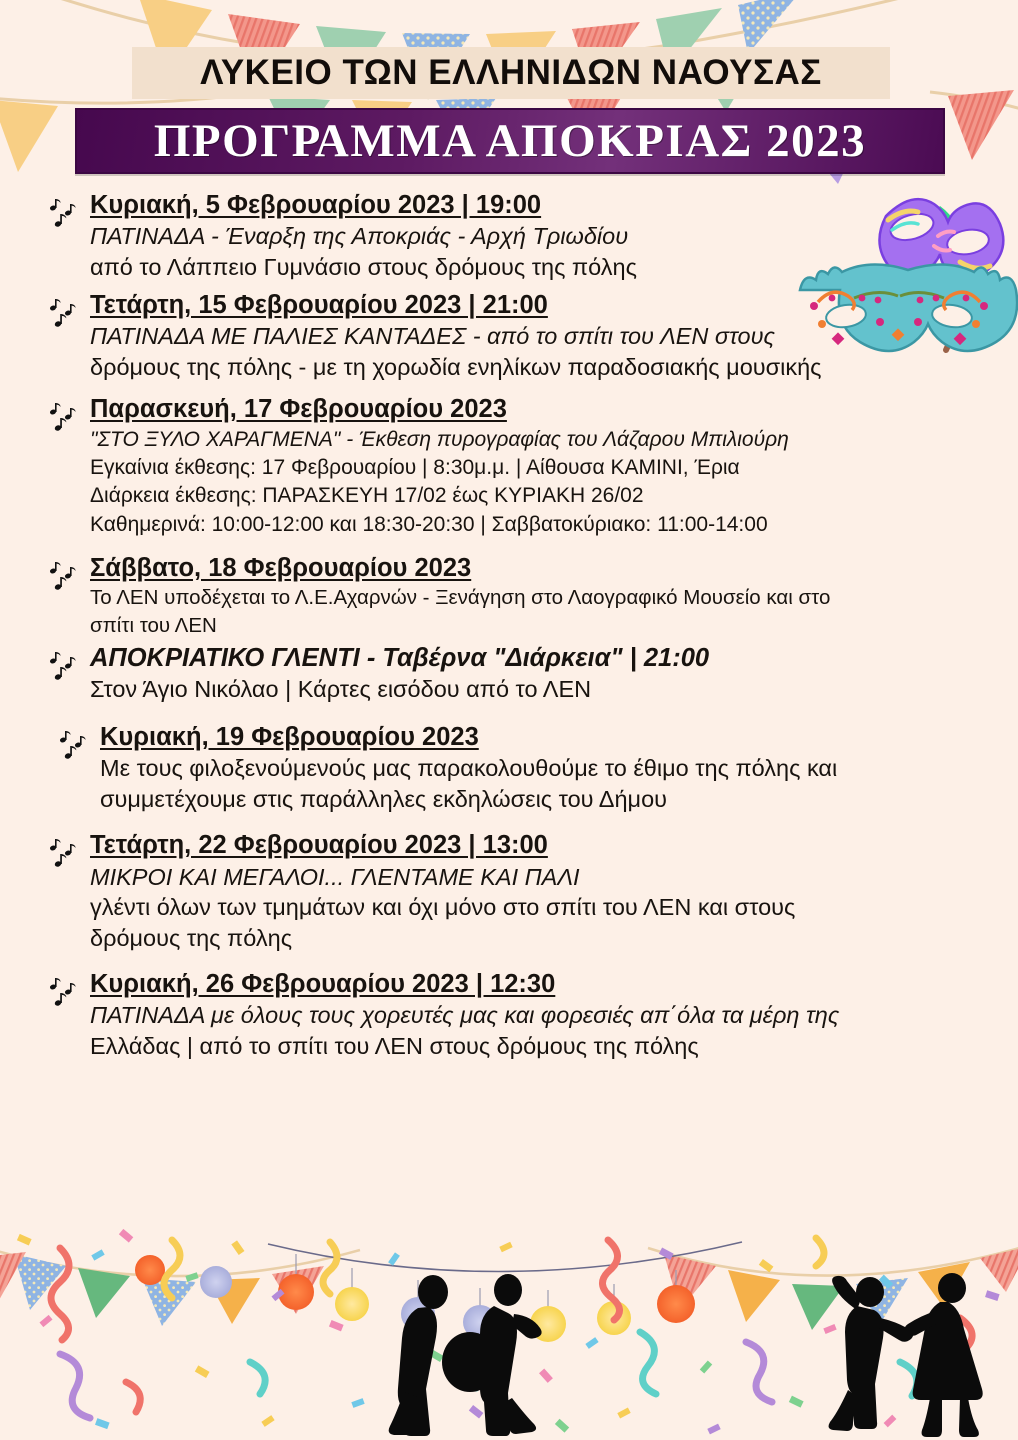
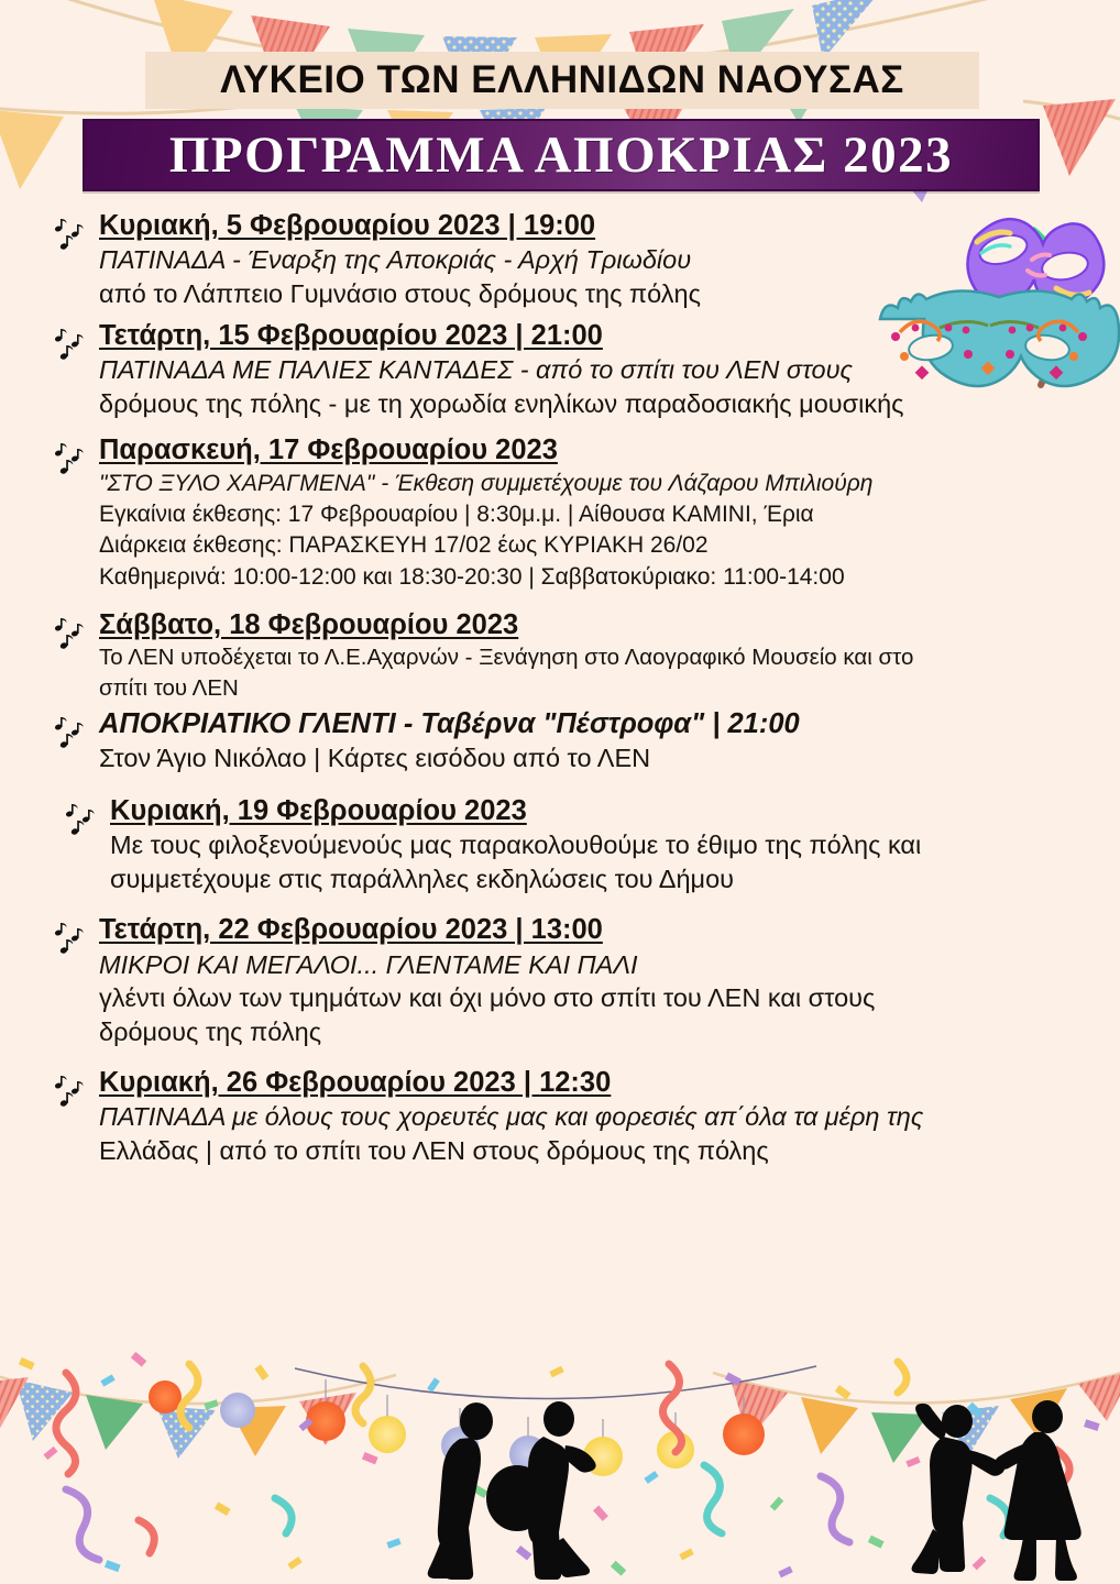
  ΛΥΚΕΙΟ ΤΩΝ ΕΛΛΗΝΙΔΩΝ ΝΑΟΥΣΑΣ
  ΠΡΟΓΡΑΜΜΑ ΑΠΟΚΡΙΑΣ 2023
  Κυριακή, 5 Φεβρουαρίου 2023 | 19:00
  ΠΑΤΙΝΑΔΑ - Έναρξη της Αποκριάς - Αρχή Τριωδίου
  από το Λάππειο Γυμνάσιο στους δρόμους της πόλης
  Τετάρτη, 15 Φεβρουαρίου 2023 | 21:00
  ΠΑΤΙΝΑΔΑ ΜΕ ΠΑΛΙΕΣ ΚΑΝΤΑΔΕΣ - από το σπίτι του ΛΕΝ στους
  δρόμους της πόλης - με τη χορωδία ενηλίκων παραδοσιακής μουσικής
  Παρασκευή, 17 Φεβρουαρίου 2023
- "ΣΤΟ ΞΥΛΟ ΧΑΡΑΓΜΕΝΑ" - Έκθεση πυρογραφίας του Λάζαρου Μπιλιούρη
+ "ΣΤΟ ΞΥΛΟ ΧΑΡΑΓΜΕΝΑ" - Έκθεση συμμετέχουμε του Λάζαρου Μπιλιούρη
  Εγκαίνια έκθεσης: 17 Φεβρουαρίου | 8:30μ.μ. | Αίθουσα ΚΑΜΙΝΙ, Έρια
  Διάρκεια έκθεσης: ΠΑΡΑΣΚΕΥΗ 17/02 έως ΚΥΡΙΑΚΗ 26/02
  Καθημερινά: 10:00-12:00 και 18:30-20:30 | Σαββατοκύριακο: 11:00-14:00
  Σάββατο, 18 Φεβρουαρίου 2023
  Το ΛΕΝ υποδέχεται το Λ.Ε.Αχαρνών - Ξενάγηση στο Λαογραφικό Μουσείο και στο
  σπίτι του ΛΕΝ
- ΑΠΟΚΡΙΑΤΙΚΟ ΓΛΕΝΤΙ - Ταβέρνα "Διάρκεια" | 21:00
+ ΑΠΟΚΡΙΑΤΙΚΟ ΓΛΕΝΤΙ - Ταβέρνα "Πέστροφα" | 21:00
  Στον Άγιο Νικόλαο | Κάρτες εισόδου από το ΛΕΝ
  Κυριακή, 19 Φεβρουαρίου 2023
  Με τους φιλοξενούμενούς μας παρακολουθούμε το έθιμο της πόλης και
  συμμετέχουμε στις παράλληλες εκδηλώσεις του Δήμου
  Τετάρτη, 22 Φεβρουαρίου 2023 | 13:00
  ΜΙΚΡΟΙ ΚΑΙ ΜΕΓΑΛΟΙ... ΓΛΕΝΤΑΜΕ ΚΑΙ ΠΑΛΙ
  γλέντι όλων των τμημάτων και όχι μόνο στο σπίτι του ΛΕΝ και στους
  δρόμους της πόλης
  Κυριακή, 26 Φεβρουαρίου 2023 | 12:30
  ΠΑΤΙΝΑΔΑ με όλους τους χορευτές μας και φορεσιές απ΄όλα τα μέρη της
  Ελλάδας | από το σπίτι του ΛΕΝ στους δρόμους της πόλης
